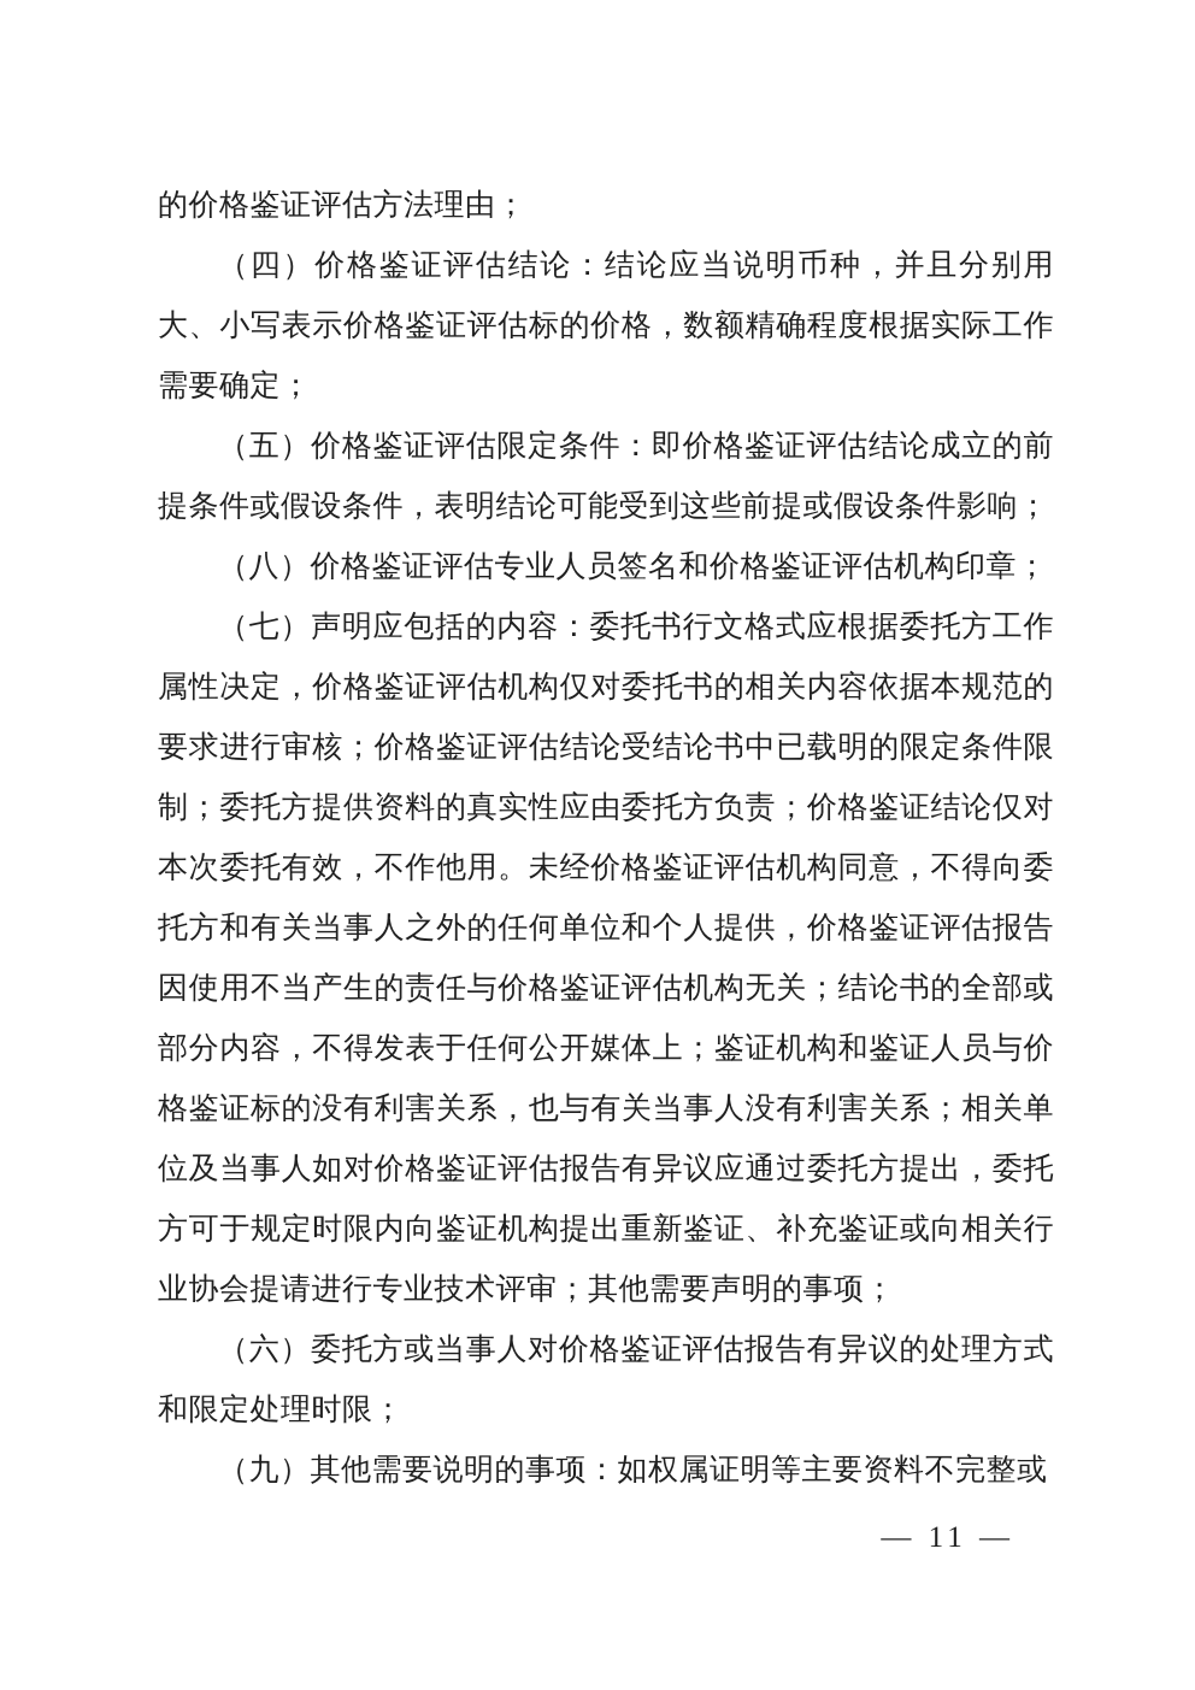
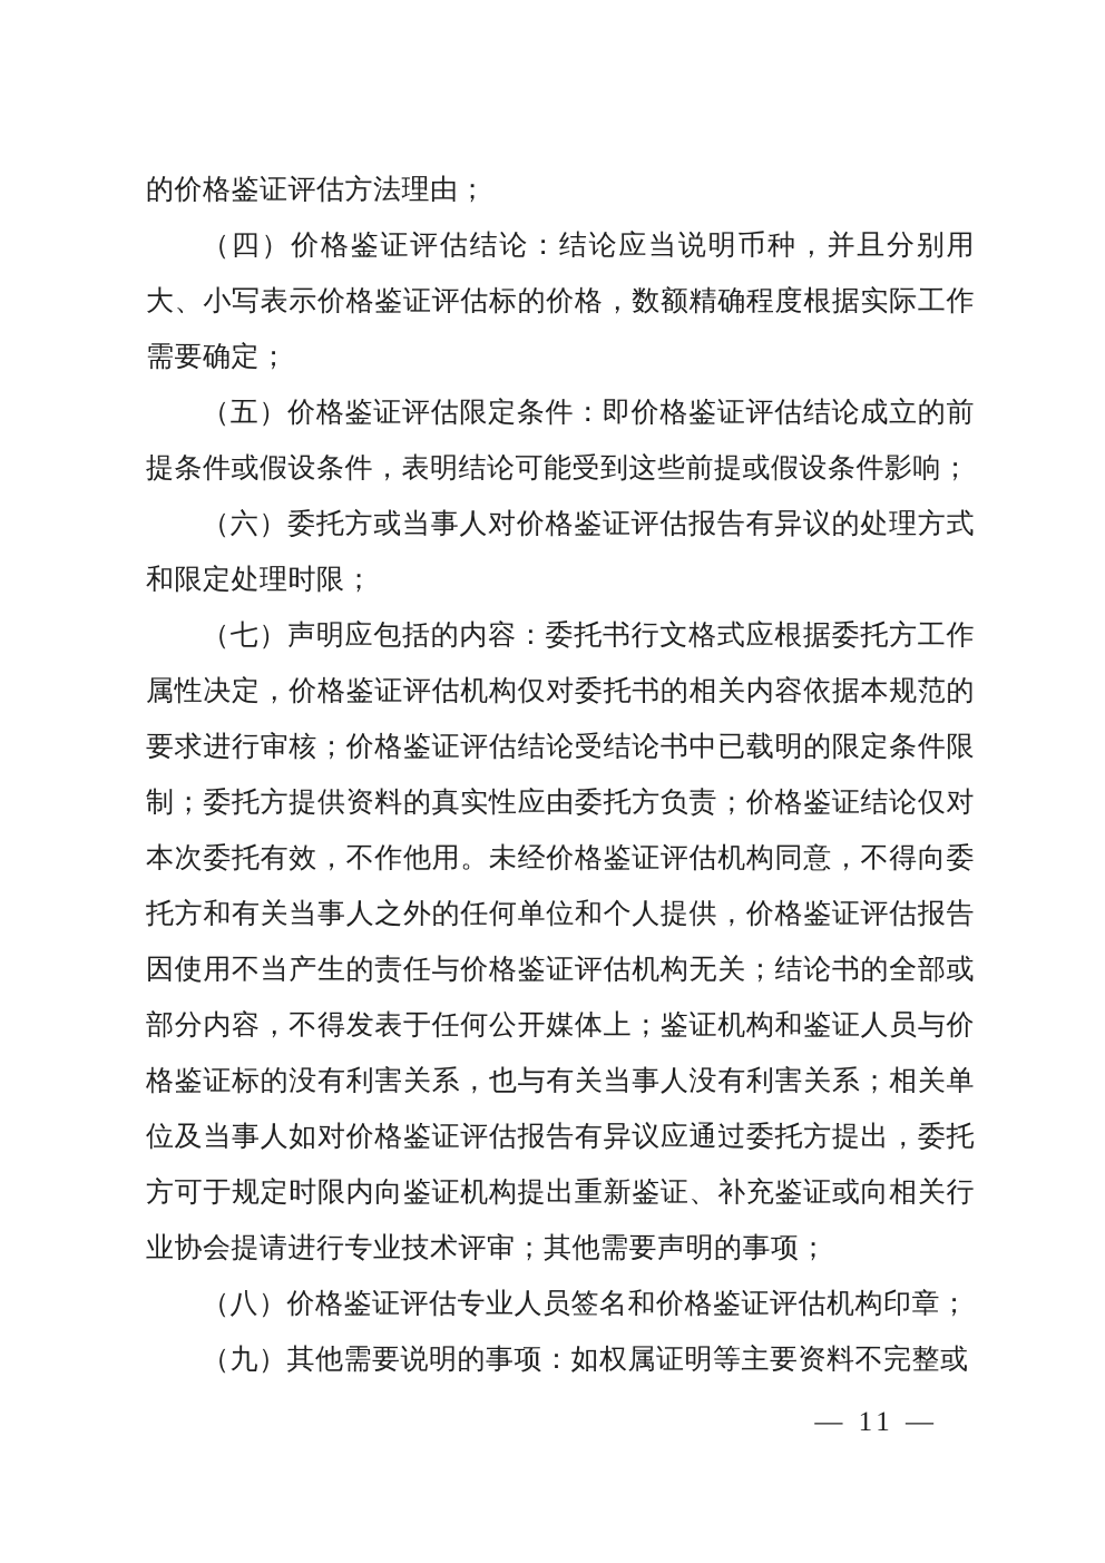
  的价格鉴证评估方法理由；
  （四）价格鉴证评估结论：结论应当说明币种，并且分别用大、小写表示价格鉴证评估标的价格，数额精确程度根据实际工作需要确定；
  （五）价格鉴证评估限定条件：即价格鉴证评估结论成立的前提条件或假设条件，表明结论可能受到这些前提或假设条件影响；
- （八）价格鉴证评估专业人员签名和价格鉴证评估机构印章；
+ （六）委托方或当事人对价格鉴证评估报告有异议的处理方式和限定处理时限；
  （七）声明应包括的内容：委托书行文格式应根据委托方工作属性决定，价格鉴证评估机构仅对委托书的相关内容依据本规范的要求进行审核；价格鉴证评估结论受结论书中已载明的限定条件限制；委托方提供资料的真实性应由委托方负责；价格鉴证结论仅对本次委托有效，不作他用。未经价格鉴证评估机构同意，不得向委托方和有关当事人之外的任何单位和个人提供，价格鉴证评估报告因使用不当产生的责任与价格鉴证评估机构无关；结论书的全部或部分内容，不得发表于任何公开媒体上；鉴证机构和鉴证人员与价格鉴证标的没有利害关系，也与有关当事人没有利害关系；相关单位及当事人如对价格鉴证评估报告有异议应通过委托方提出，委托方可于规定时限内向鉴证机构提出重新鉴证、补充鉴证或向相关行业协会提请进行专业技术评审；其他需要声明的事项；
- （六）委托方或当事人对价格鉴证评估报告有异议的处理方式和限定处理时限；
+ （八）价格鉴证评估专业人员签名和价格鉴证评估机构印章；
  （九）其他需要说明的事项：如权属证明等主要资料不完整或
  — 11 —
